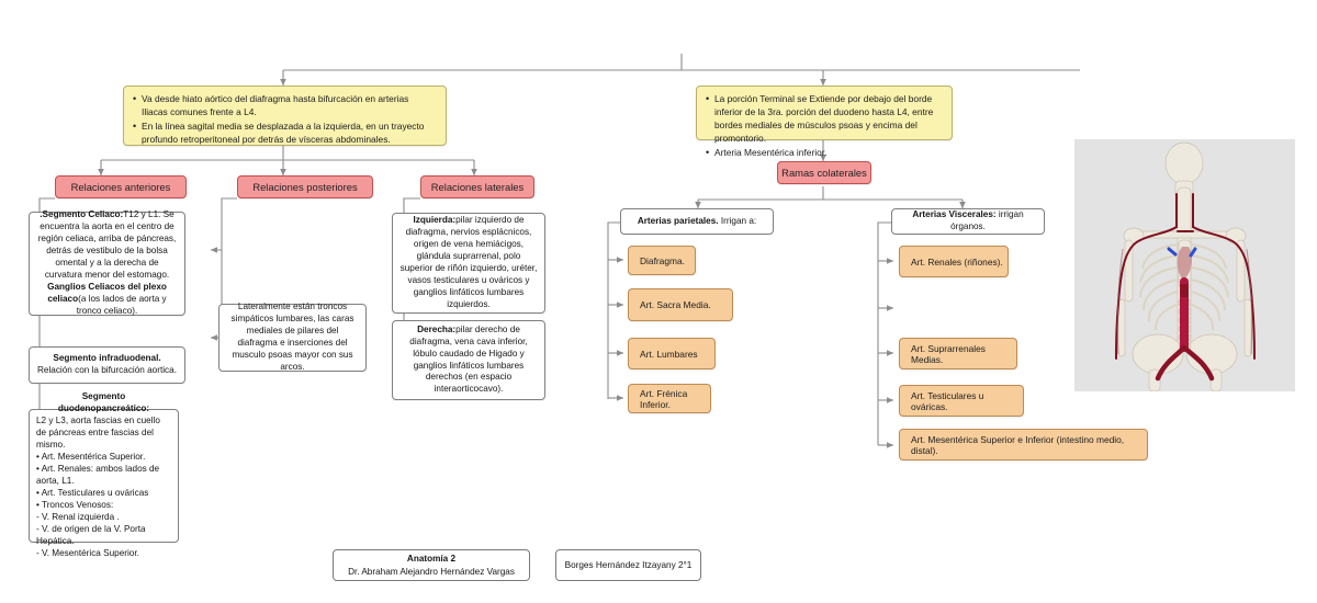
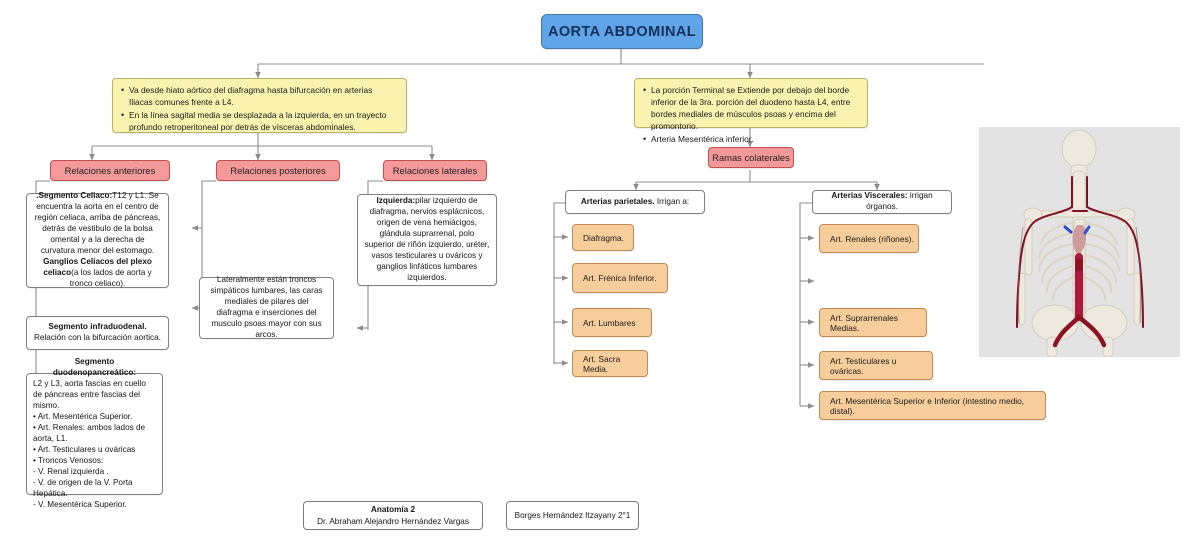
+ AORTA ABDOMINAL
  Va desde hiato aórtico del diafragma hasta bifurcación en arterias Iliacas comunes frente a L4.
  En la línea sagital media se desplazada a la izquierda, en un trayecto profundo retroperitoneal por detrás de vísceras abdominales.
  La porción Terminal se Extiende por debajo del borde inferior de la 3ra. porción del duodeno hasta L4, entre bordes mediales de músculos psoas y encima del promontorio.
  Arteria Mesentérica inferior.
  Relaciones anteriores
  .Segmento Celiaco:T12 y L1. Se encuentra la aorta en el centro de región celiaca, arriba de páncreas, detrás de vestibulo de la bolsa omental y a la derecha de curvatura menor del estomago. Ganglios Celiacos del plexo celiaco(a los lados de aorta y tronco celiaco).
  Segmento infraduodenal.
  Relación con la bifurcación aortica.
  Segmento duodenopancreático:
  L2 y L3, aorta fascias en cuello de páncreas entre fascias del mismo.
  • Art. Mesentérica Superior.
  • Art. Renales: ambos lados de aorta, L1.
  • Art. Testiculares u ováricas
  • Troncos Venosos:
  - V. Renal izquierda .
  - V. de origen de la V. Porta Hepática.
  - V. Mesentérica Superior.
  Relaciones posteriores
  Lateralmente están troncos simpáticos lumbares, las caras mediales de pilares del diafragma e inserciones del musculo psoas mayor con sus arcos.
  Relaciones laterales
  Izquierda:pilar izquierdo de diafragma, nervios esplácnicos, origen de vena hemiácigos, glándula suprarrenal, polo superior de riñón izquierdo, uréter, vasos testiculares u ováricos y ganglios linfáticos lumbares izquierdos.
- Derecha:pilar derecho de diafragma, vena cava inferior, lóbulo caudado de Higado y ganglios linfáticos lumbares derechos (en espacio interaorticocavo).
  Ramas colaterales
  Arterias parietales. Irrigan a:
  Diafragma.
- Art. Sacra Media.
+ Art. Frénica Inferior.
  Art. Lumbares
- Art. Frénica Inferior.
+ Art. Sacra Media.
  Arterias Viscerales: irrigan órganos.
  Art. Renales (riñones).
  Art. Suprarrenales Medias.
  Art. Testiculares u ováricas.
  Art. Mesentérica Superior e Inferior (intestino medio, distal).
  Anatomía 2
  Dr. Abraham Alejandro Hernández Vargas
  Borges Hernández Itzayany 2°1
